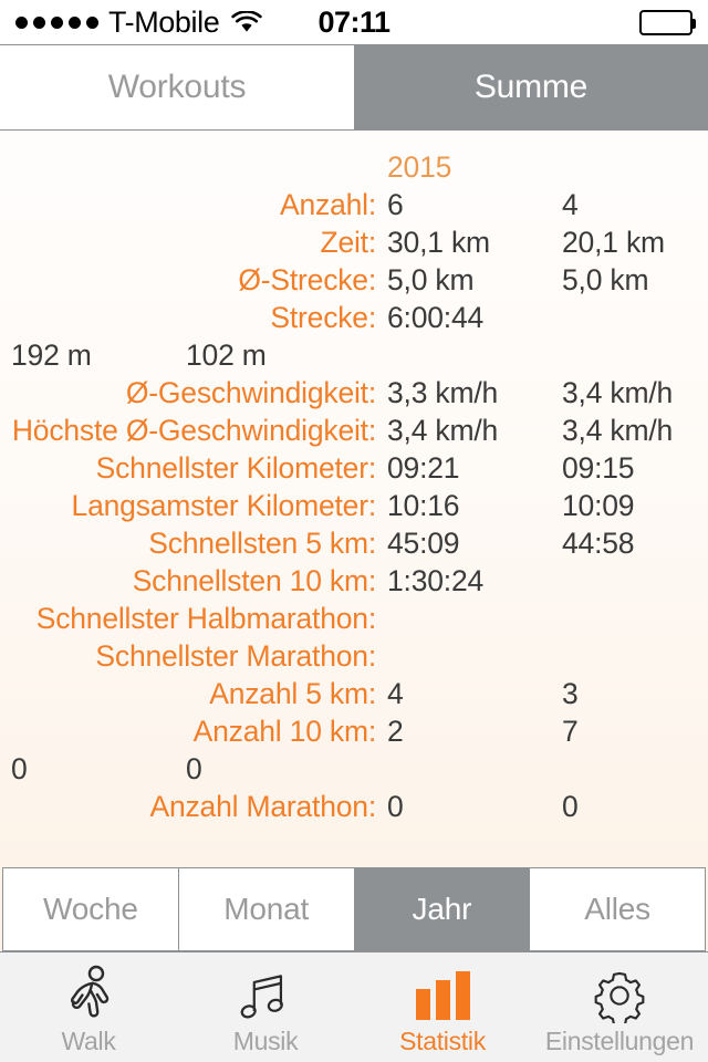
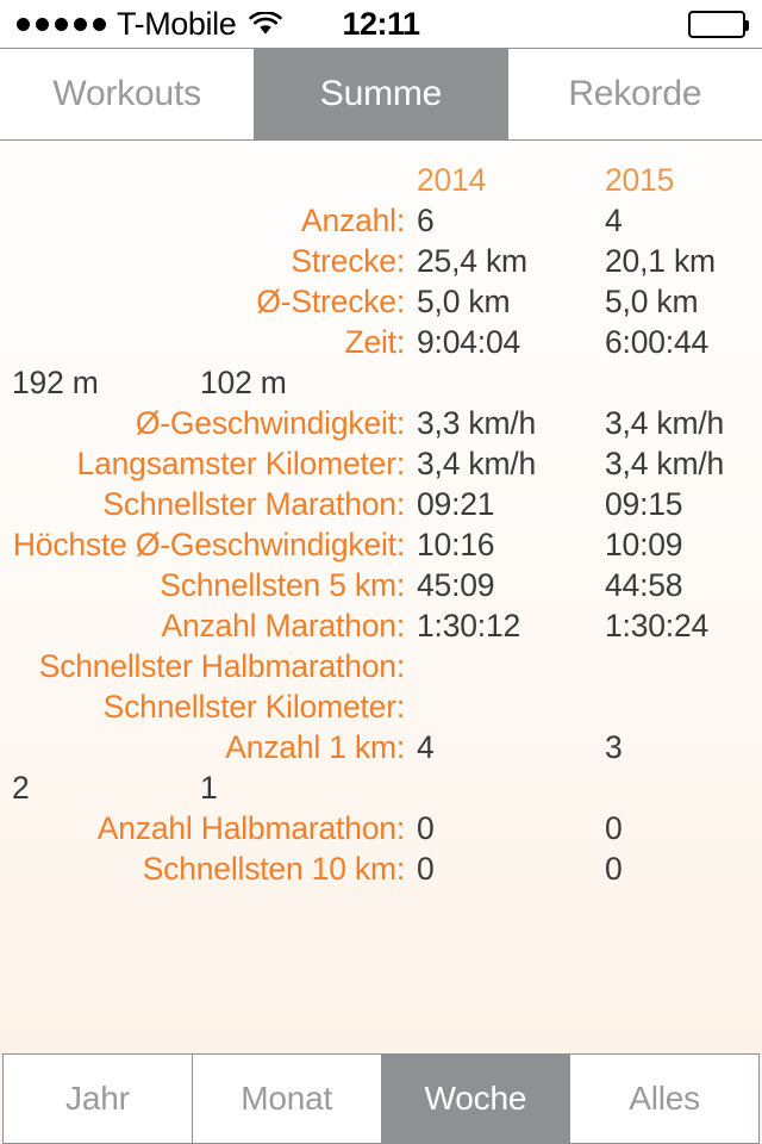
  T-Mobile
- 07:11
+ 12:11
  Workouts
  Summe
+ Rekorde
+ 2014
  2015
  Anzahl:
  6
  4
- Zeit:
+ Strecke:
- 30,1 km
+ 25,4 km
  20,1 km
  Ø-Strecke:
  5,0 km
  5,0 km
- Strecke:
+ Zeit:
+ 9:04:04
  6:00:44
  192 m
  102 m
  Ø-Geschwindigkeit:
  3,3 km/h
  3,4 km/h
- Höchste Ø-Geschwindigkeit:
+ Langsamster Kilometer:
  3,4 km/h
  3,4 km/h
- Schnellster Kilometer:
+ Schnellster Marathon:
  09:21
  09:15
- Langsamster Kilometer:
+ Höchste Ø-Geschwindigkeit:
  10:16
  10:09
  Schnellsten 5 km:
  45:09
  44:58
- Schnellsten 10 km:
+ Anzahl Marathon:
+ 1:30:12
  1:30:24
  Schnellster Halbmarathon:
- Schnellster Marathon:
+ Schnellster Kilometer:
- Anzahl 5 km:
+ Anzahl 1 km:
  4
  3
- Anzahl 10 km:
  2
- 7
+ 1
+ Anzahl Halbmarathon:
  0
  0
- Anzahl Marathon:
+ Schnellsten 10 km:
  0
  0
- Woche
+ Jahr
  Monat
- Jahr
+ Woche
  Alles
- Walk
- Musik
- Statistik
- Einstellungen
